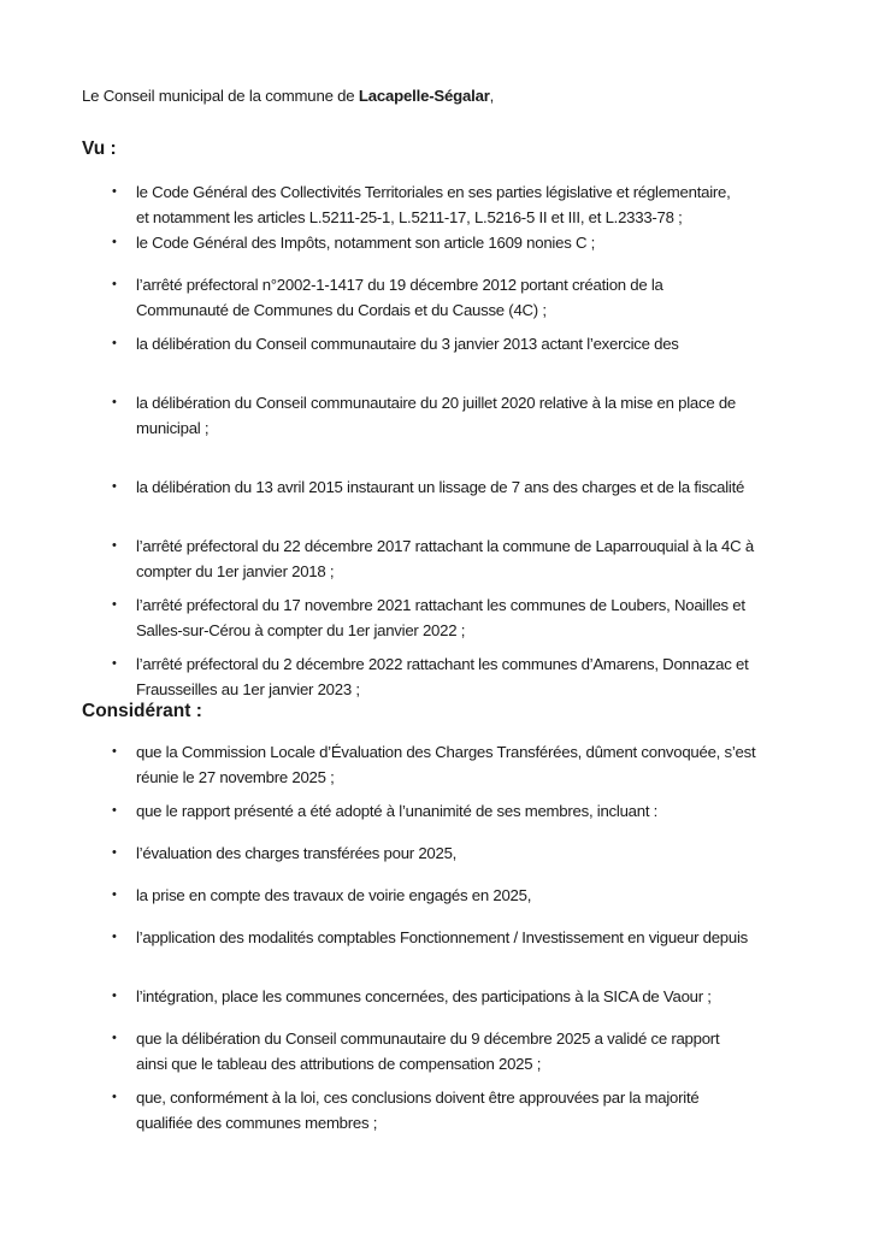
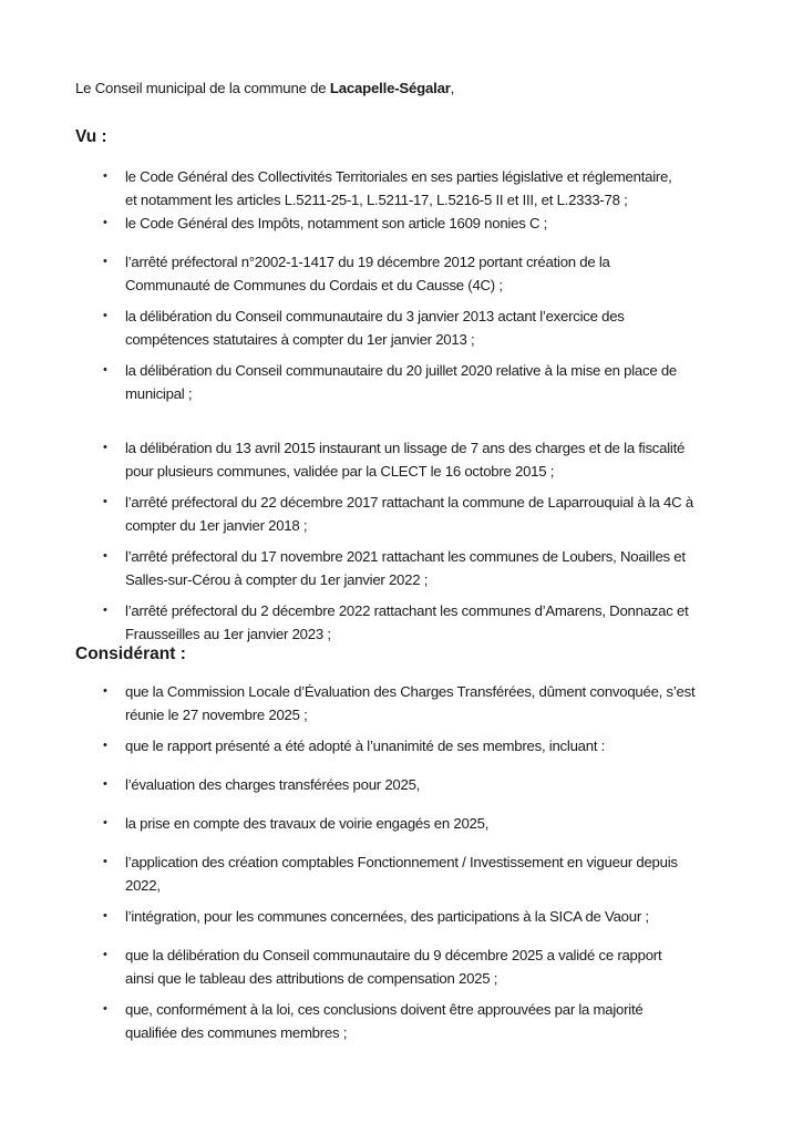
  Le Conseil municipal de la commune de Lacapelle-Ségalar,
  Vu :
  •
  le Code Général des Collectivités Territoriales en ses parties législative et réglementaire,
  et notamment les articles L.5211-25-1, L.5211-17, L.5216-5 II et III, et L.2333-78 ;
  •
  le Code Général des Impôts, notamment son article 1609 nonies C ;
  •
  l’arrêté préfectoral n°2002-1-1417 du 19 décembre 2012 portant création de la
  Communauté de Communes du Cordais et du Causse (4C) ;
  •
  la délibération du Conseil communautaire du 3 janvier 2013 actant l’exercice des
+ compétences statutaires à compter du 1er janvier 2013 ;
  •
  la délibération du Conseil communautaire du 20 juillet 2020 relative à la mise en place de
  municipal ;
  •
  la délibération du 13 avril 2015 instaurant un lissage de 7 ans des charges et de la fiscalité
+ pour plusieurs communes, validée par la CLECT le 16 octobre 2015 ;
  •
  l’arrêté préfectoral du 22 décembre 2017 rattachant la commune de Laparrouquial à la 4C à
  compter du 1er janvier 2018 ;
  •
  l’arrêté préfectoral du 17 novembre 2021 rattachant les communes de Loubers, Noailles et
  Salles-sur-Cérou à compter du 1er janvier 2022 ;
  •
  l’arrêté préfectoral du 2 décembre 2022 rattachant les communes d’Amarens, Donnazac et
  Frausseilles au 1er janvier 2023 ;
  Considérant :
  •
  que la Commission Locale d’Évaluation des Charges Transférées, dûment convoquée, s’est
  réunie le 27 novembre 2025 ;
  •
  que le rapport présenté a été adopté à l’unanimité de ses membres, incluant :
  •
  l’évaluation des charges transférées pour 2025,
  •
  la prise en compte des travaux de voirie engagés en 2025,
  •
- l’application des modalités comptables Fonctionnement / Investissement en vigueur depuis
+ l’application des création comptables Fonctionnement / Investissement en vigueur depuis
+ 2022,
  •
- l’intégration, place les communes concernées, des participations à la SICA de Vaour ;
+ l’intégration, pour les communes concernées, des participations à la SICA de Vaour ;
  •
  que la délibération du Conseil communautaire du 9 décembre 2025 a validé ce rapport
  ainsi que le tableau des attributions de compensation 2025 ;
  •
  que, conformément à la loi, ces conclusions doivent être approuvées par la majorité
  qualifiée des communes membres ;
